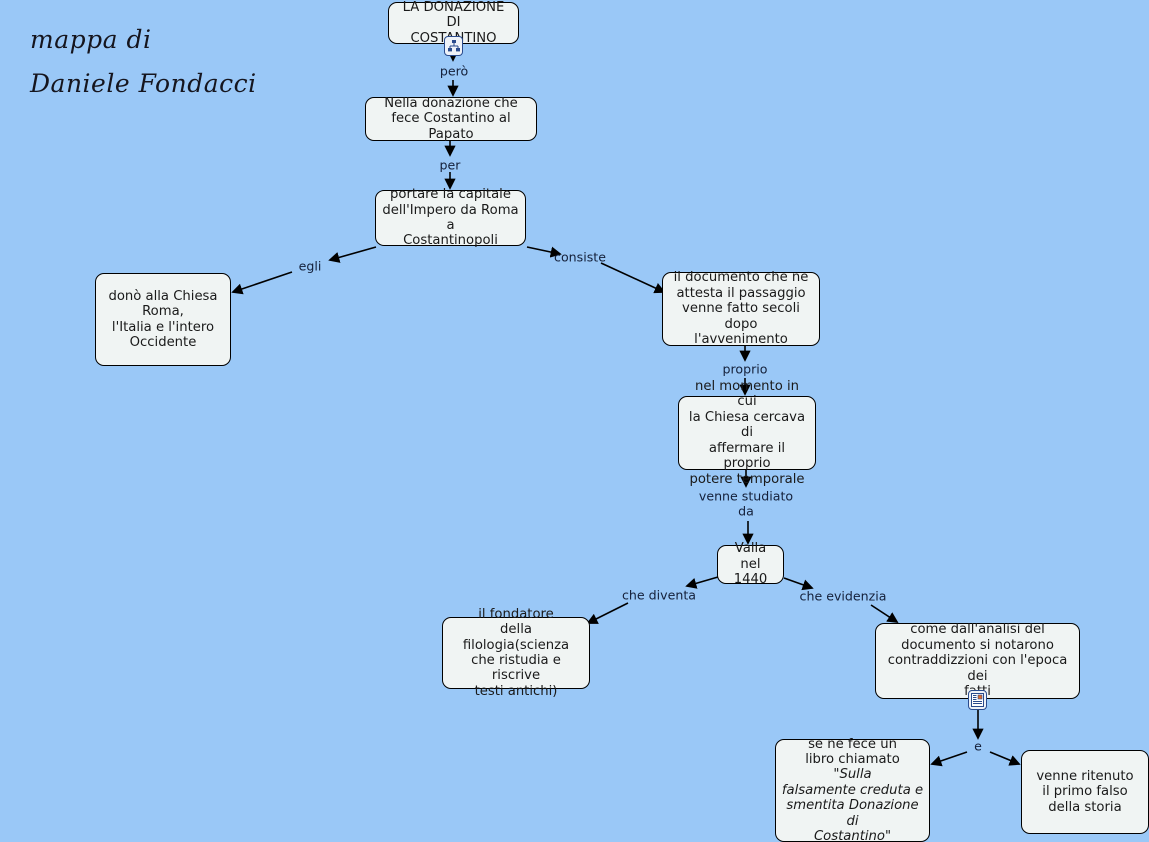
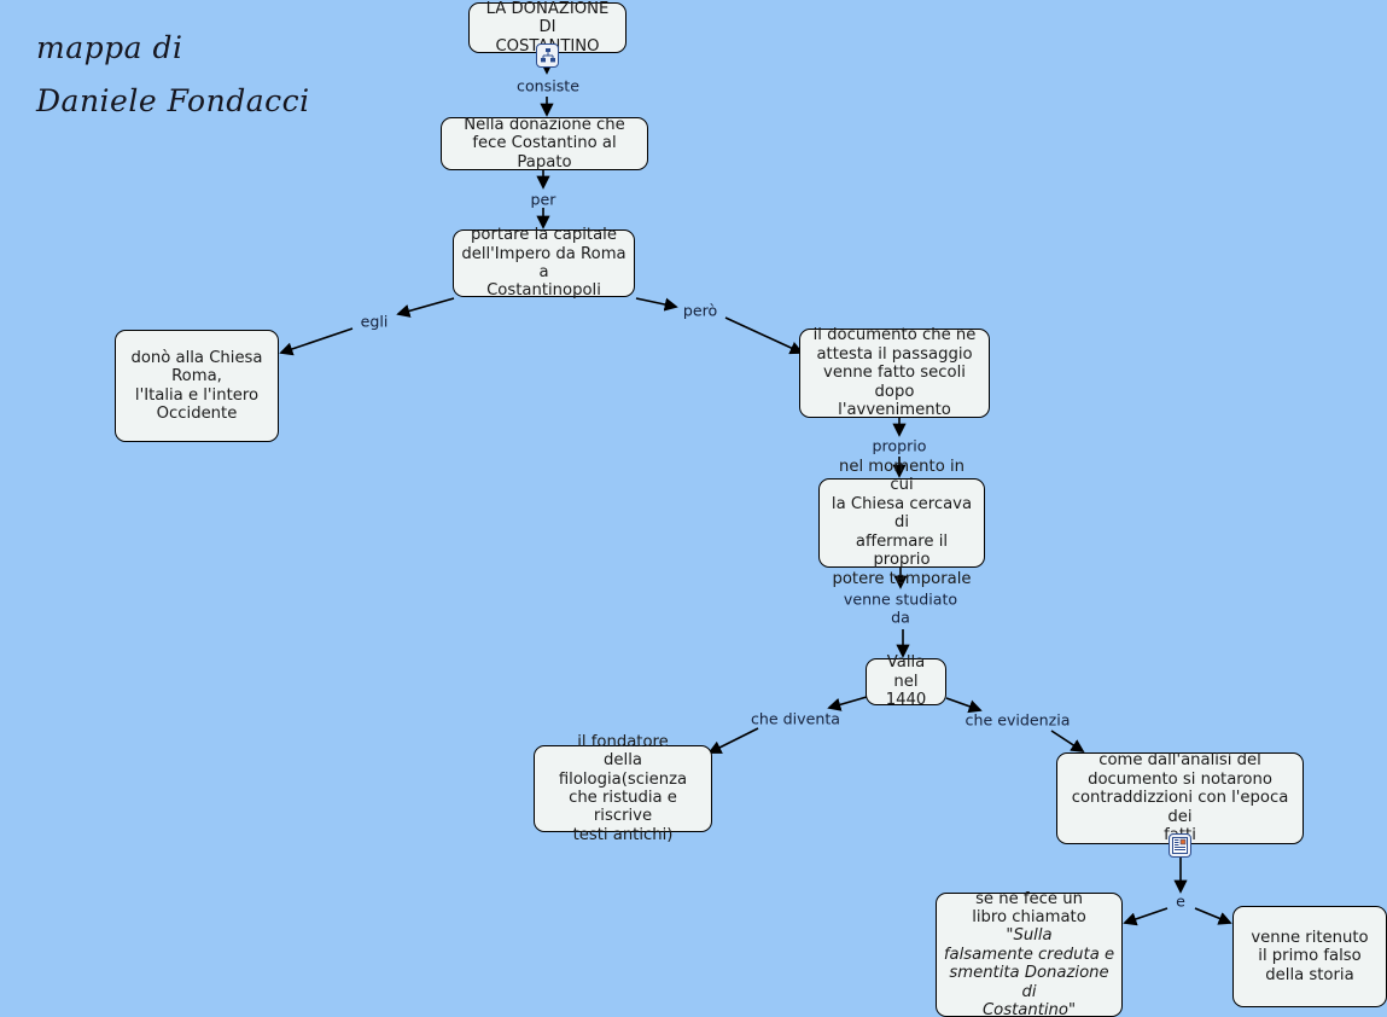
  mappa di
  Daniele Fondacci
  LA DONAZIONE DI
  COSTTINO
  Nella donazione che
  fece Costantino al Papato
  portare la capitale
  dell'Impero da Roma a
  Costantinopoli
  donò alla Chiesa
  Roma,
  l'Italia e l'intero
  Occidente
  il documento che ne
  attesta il passaggio
  venne fatto secoli dopo
  l'avvenimento
  nel momento in cui
  la Chiesa cercava di
  affermare il proprio
  potere temporale
  Valla nel
  1440
  il fondatore
  della filologia(scienza
  che ristudia e riscrive
  testi antichi)
  come dall'analisi del
  documento si notarono
  contraddizzioni con l'epoca dei
  se ne fece un
  libro chiamato
  "Sulla
  falsamente creduta e
  smentita Donazione di
  Costantino"
  venne ritenuto
  il primo falso
  della storia
- però
+ consiste
  per
  egli
- consiste
+ però
  proprio
  venne studiato
  da
  che diventa
  che evidenzia
  e
